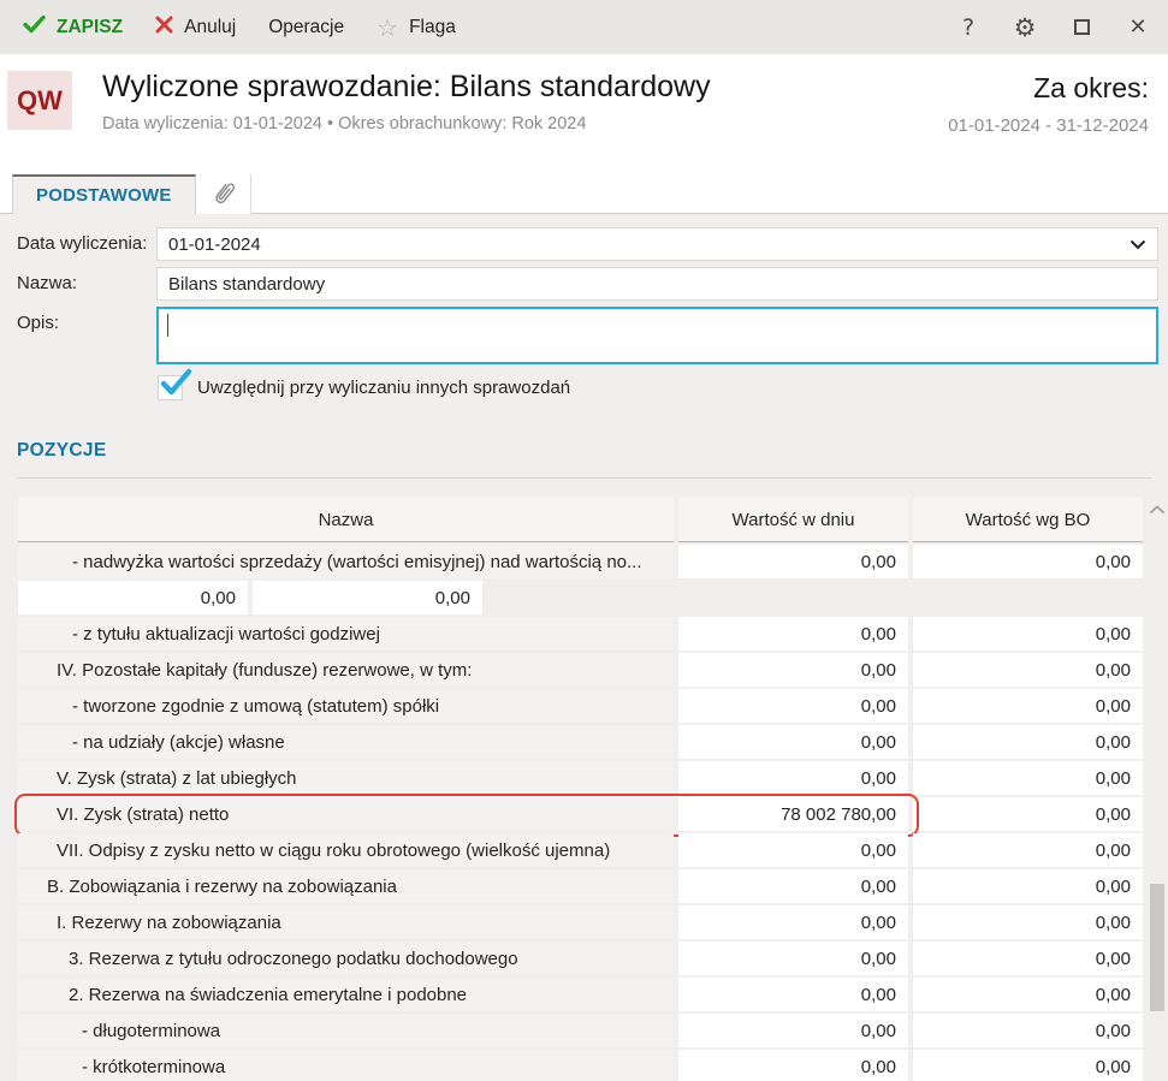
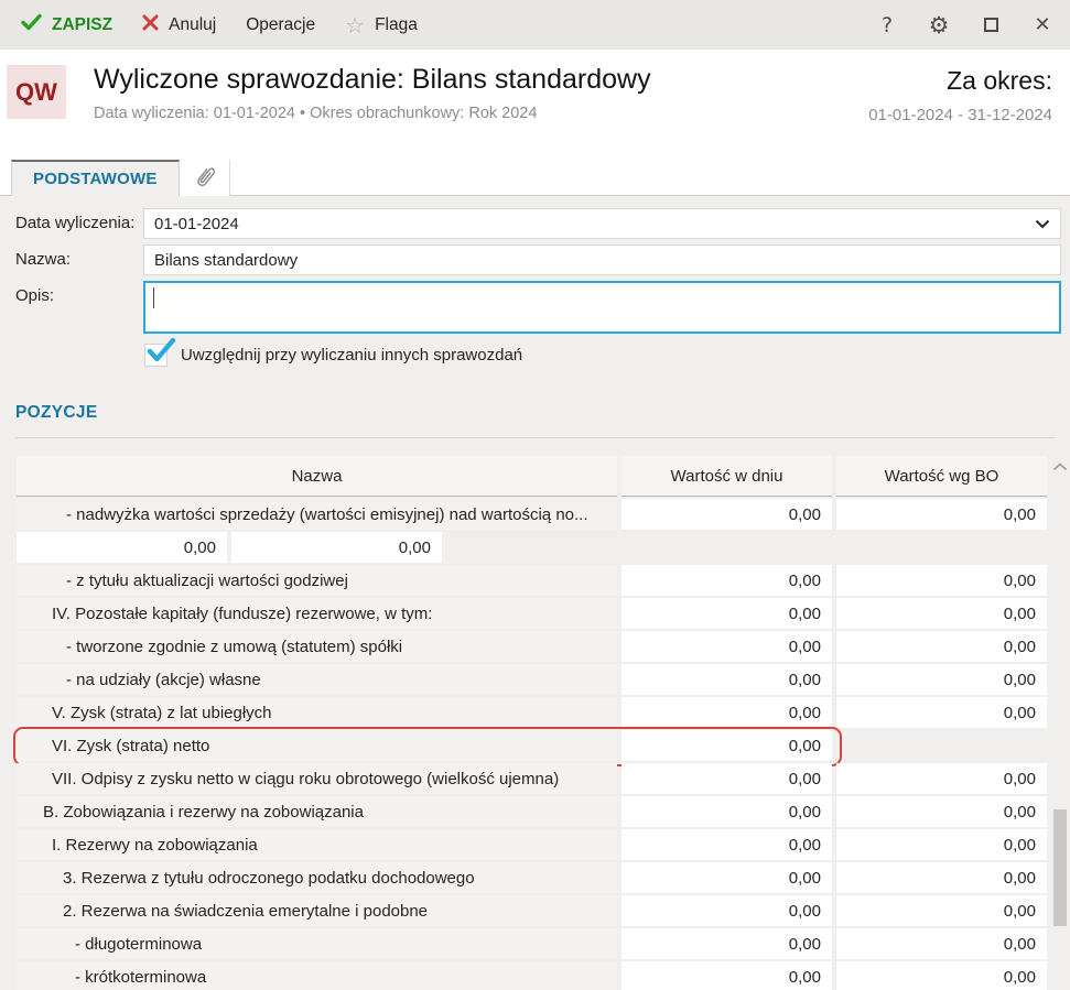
  ZAPISZ
  Anuluj
  Operacje
  ☆
  Flaga
  ?
  ⚙
  ✕
  QW
  Wyliczone sprawozdanie: Bilans standardowy
  Data wyliczenia: 01-01-2024 • Okres obrachunkowy: Rok 2024
  Za okres:
  01-01-2024 - 31-12-2024
  PODSTAWOWE
  Data wyliczenia:
  01-01-2024
  Nazwa:
  Bilans standardowy
  Opis:
  Uwzględnij przy wyliczaniu innych sprawozdań
  POZYCJE
  Nazwa
  Wartość w dniu
  Wartość wg BO
  - nadwyżka wartości sprzedaży (wartości emisyjnej) nad wartością no...
  0,00
  0,00
  0,00
  0,00
  - z tytułu aktualizacji wartości godziwej
  0,00
  0,00
  IV. Pozostałe kapitały (fundusze) rezerwowe, w tym:
  0,00
  0,00
  - tworzone zgodnie z umową (statutem) spółki
  0,00
  0,00
  - na udziały (akcje) własne
  0,00
  0,00
  V. Zysk (strata) z lat ubiegłych
  0,00
  0,00
  VI. Zysk (strata) netto
- 78 002 780,00
  0,00
  VII. Odpisy z zysku netto w ciągu roku obrotowego (wielkość ujemna)
  0,00
  0,00
  B. Zobowiązania i rezerwy na zobowiązania
  0,00
  0,00
  I. Rezerwy na zobowiązania
  0,00
  0,00
  3. Rezerwa z tytułu odroczonego podatku dochodowego
  0,00
  0,00
  2. Rezerwa na świadczenia emerytalne i podobne
  0,00
  0,00
  - długoterminowa
  0,00
  0,00
  - krótkoterminowa
  0,00
  0,00
